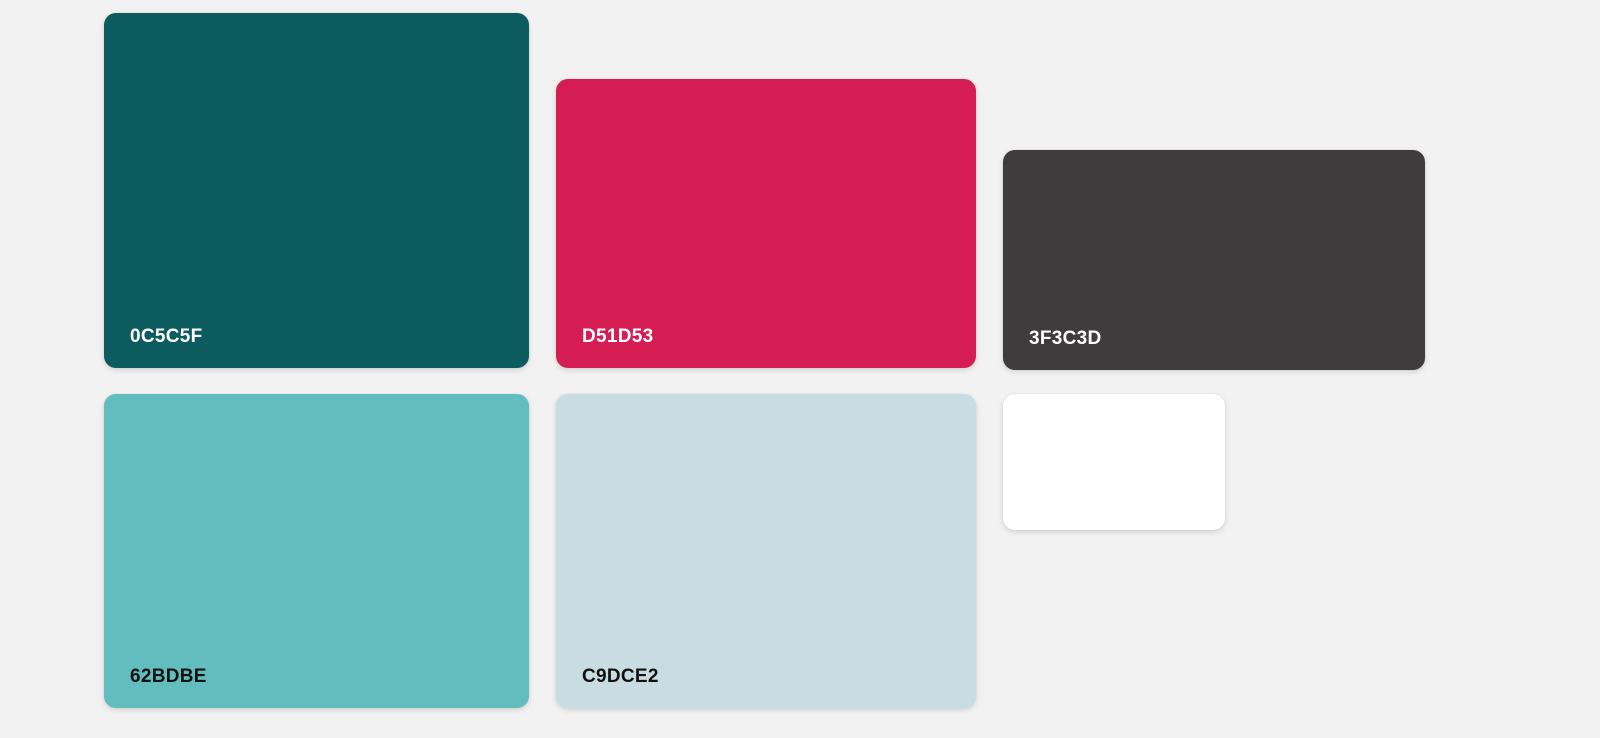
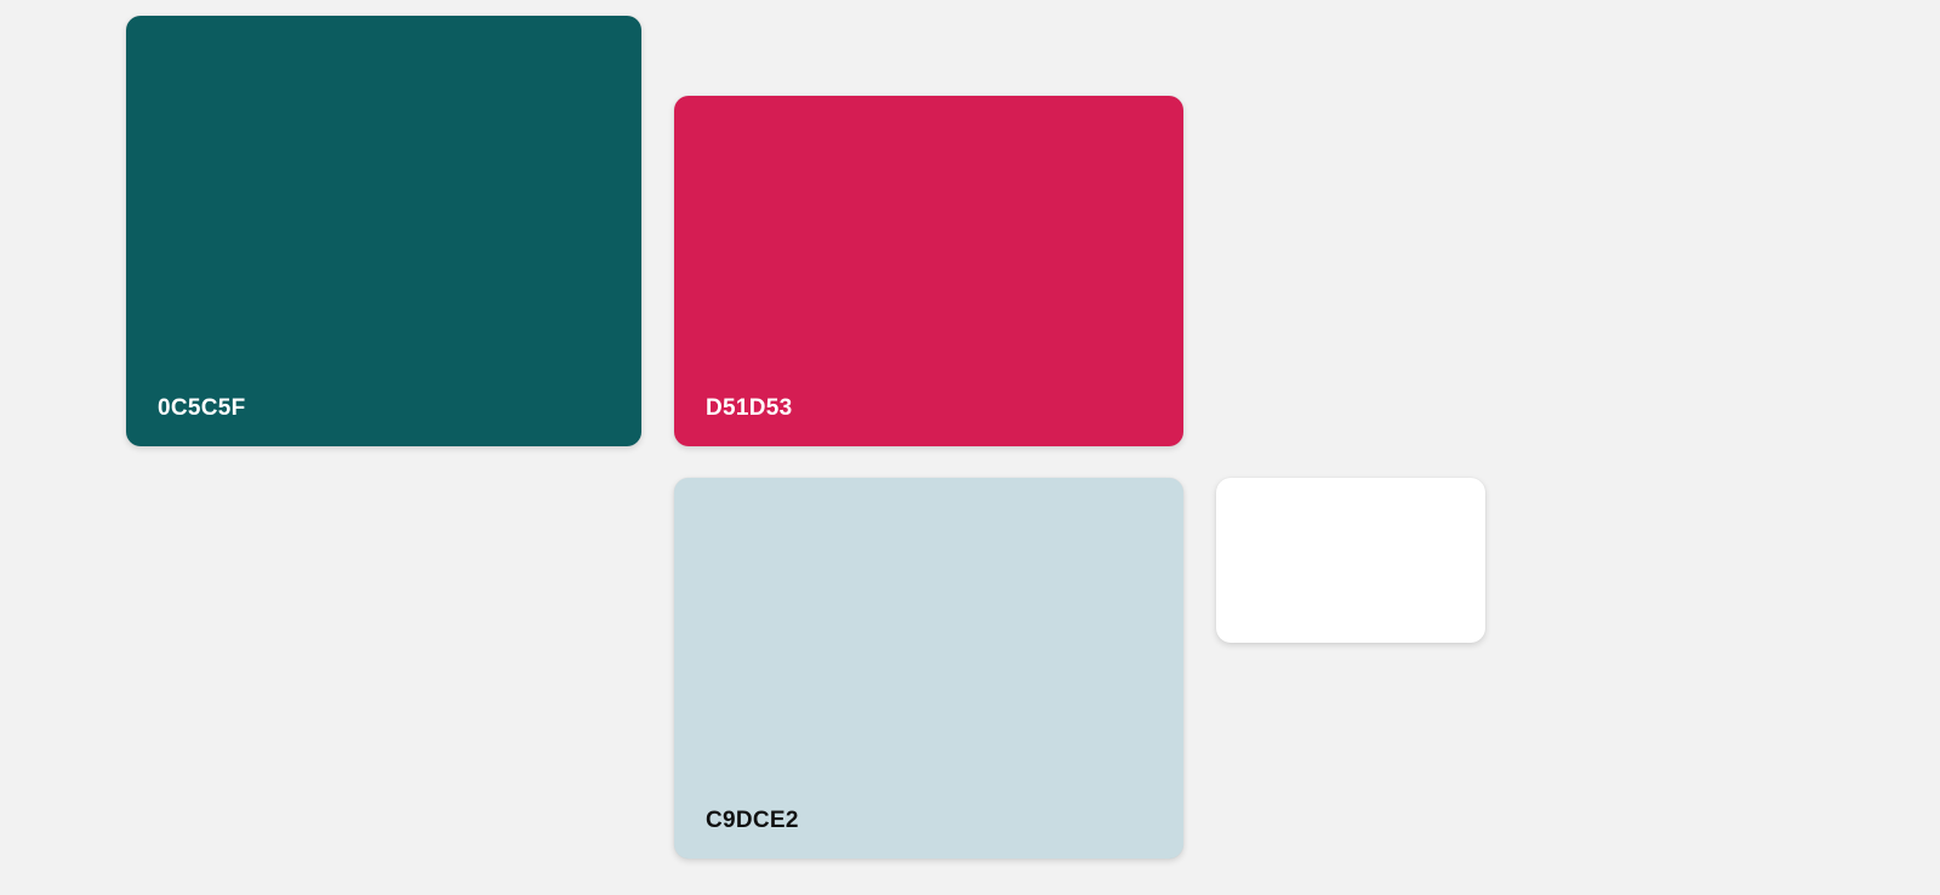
  0C5C5F
  D51D53
- 3F3C3D
- 62BDBE
  C9DCE2
